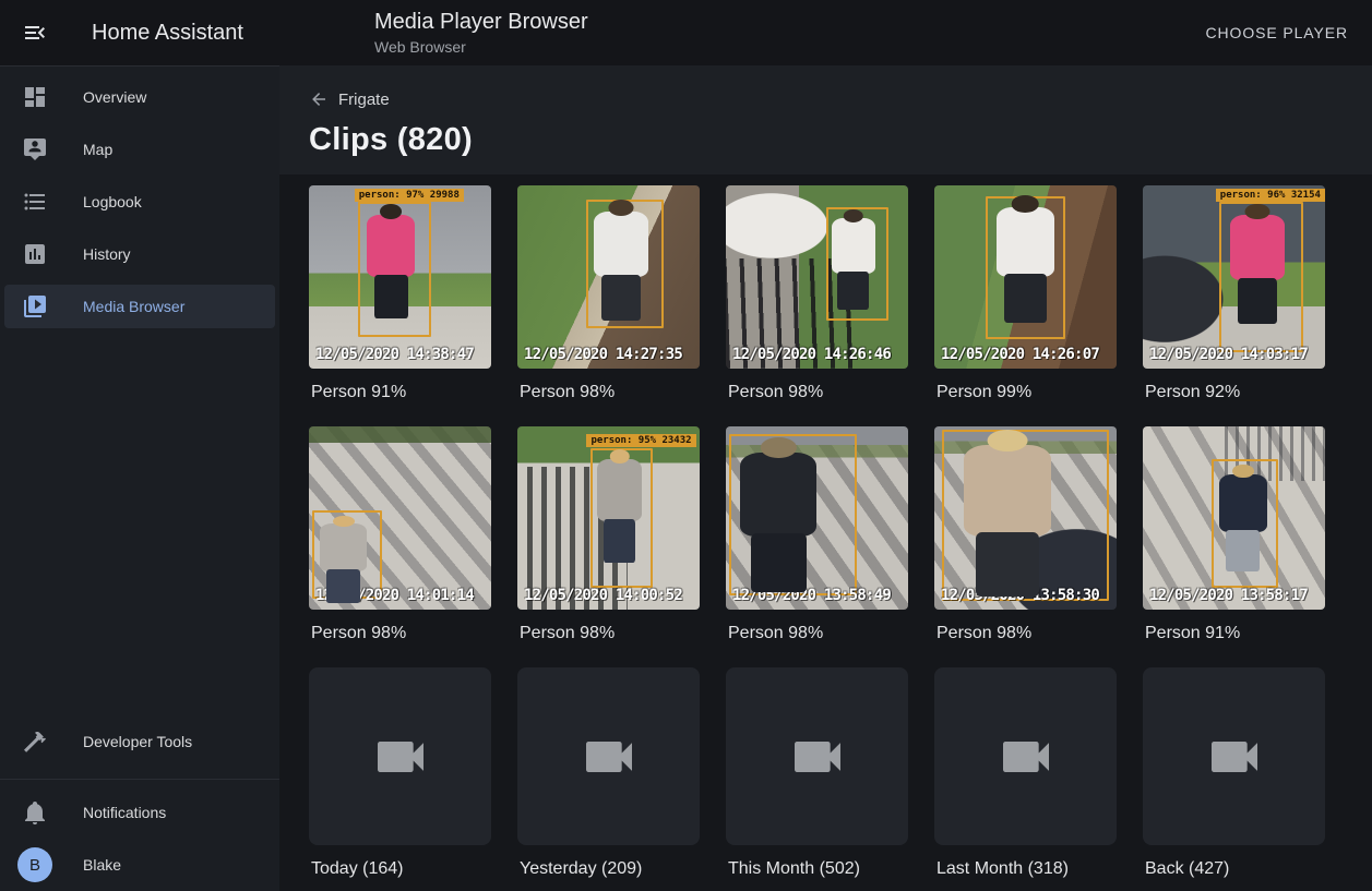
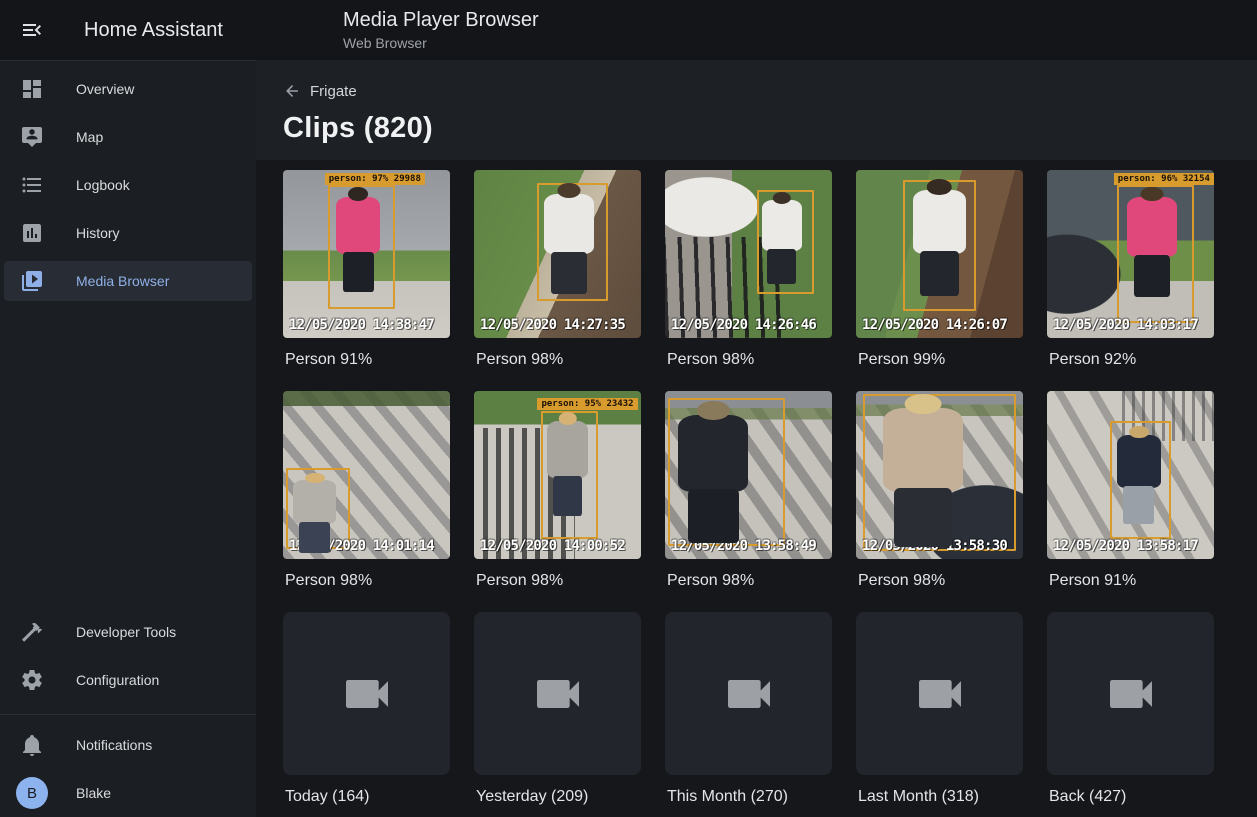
  Home Assistant
  Media Player Browser
  Web Browser
- CHOOSE PLAYER
  Overview
  Map
  Logbook
  History
  Media Browser
  Developer Tools
+ Configuration
  Notifications
  B
  Blake
  Frigate
  Clips (820)
  person: 97% 29988
  12/05/2020 14:38:47
  Person 91%
  12/05/2020 14:27:35
  Person 98%
  12/05/2020 14:26:46
  Person 98%
  12/05/2020 14:26:07
  Person 99%
  person: 96% 32154
  12/05/2020 14:03:17
  Person 92%
  1/2020 14:01:14
  Person 98%
  person: 95% 23432
  12/05/2020 14:00:52
  Person 98%
  12/05/2020 13:58:49
  Person 98%
  Person 98%
  12/05/2020 13:58:17
  Person 91%
  Today (164)
  Yesterday (209)
- This Month (502)
+ This Month (270)
  Last Month (318)
  Back (427)
